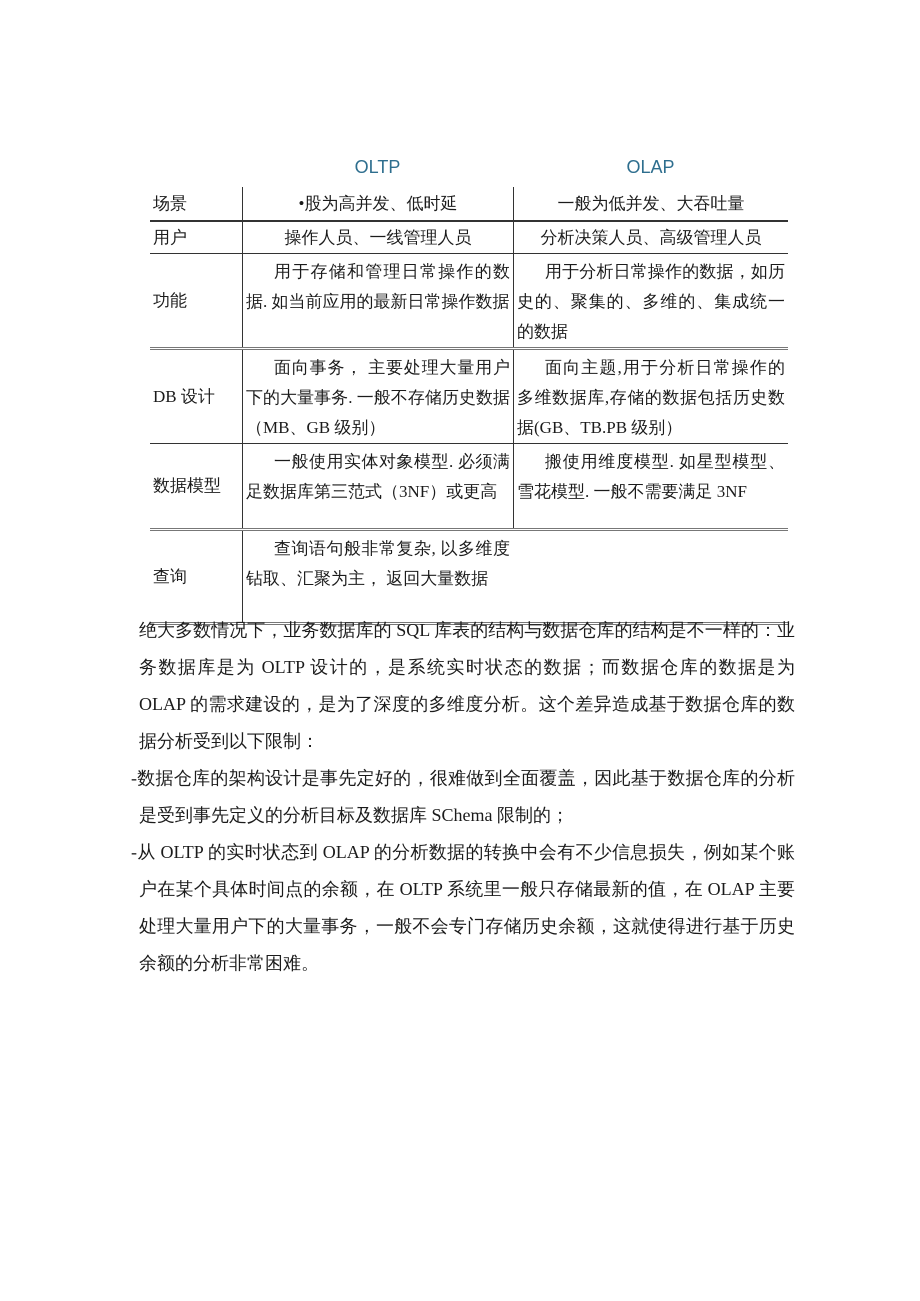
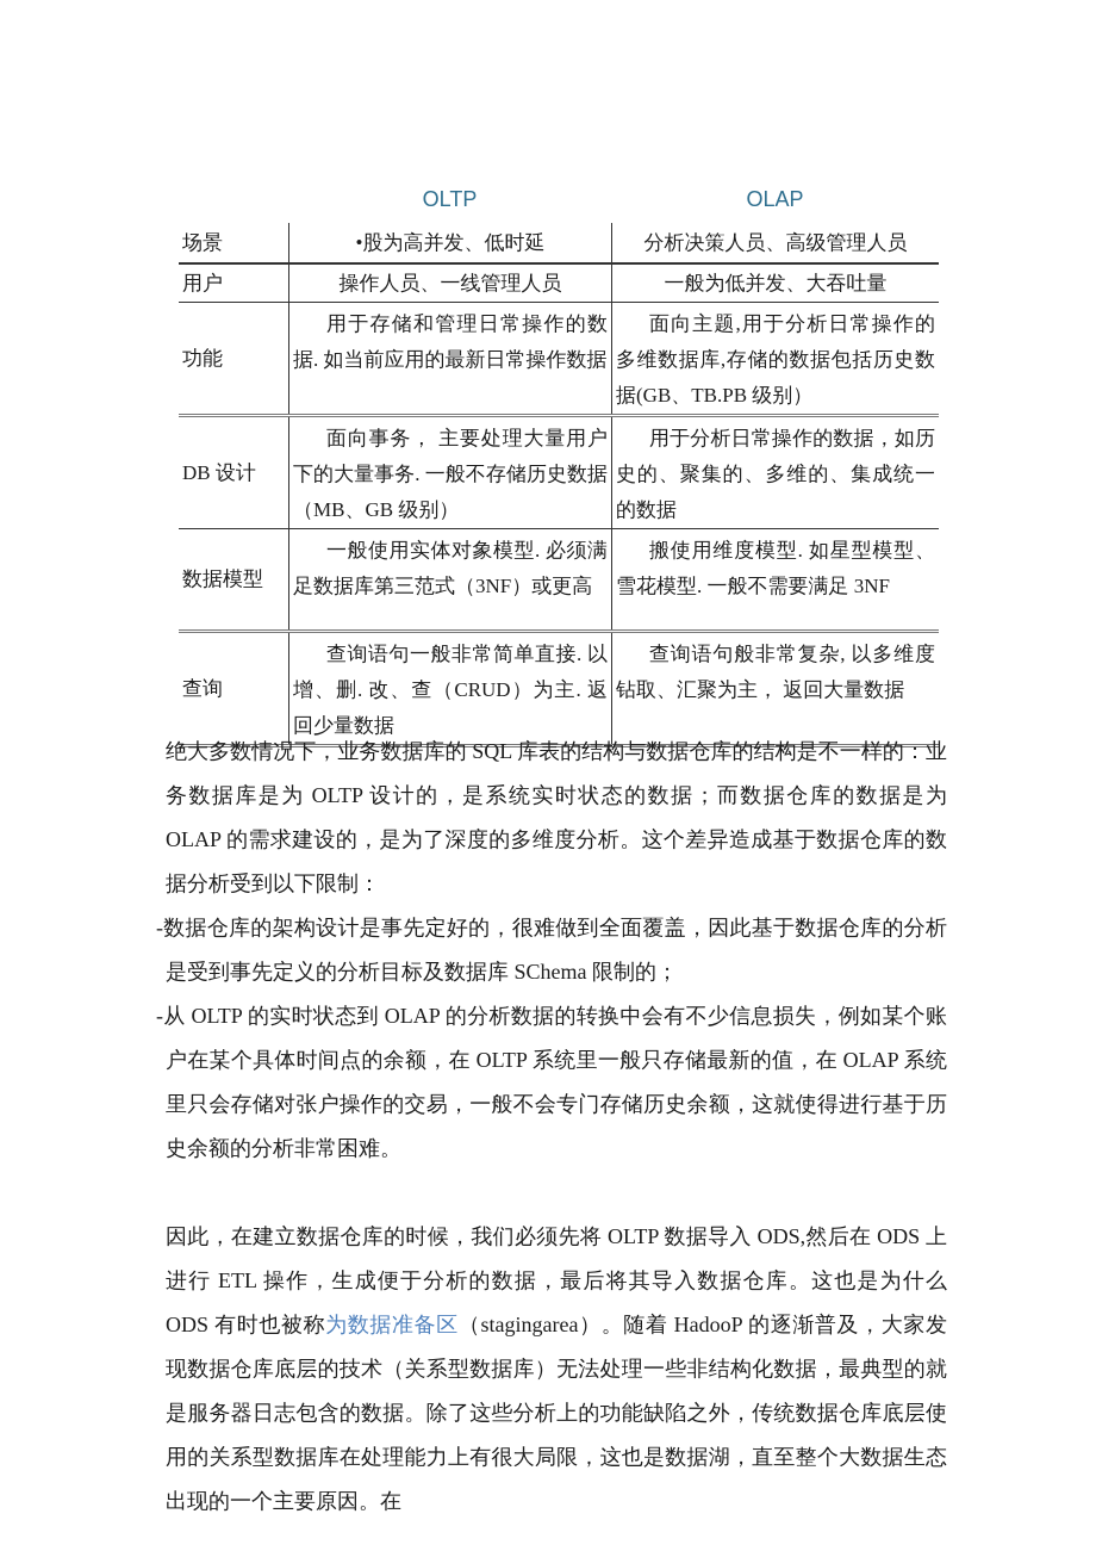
  OLTP
  OLAP
  场景
  •股为高并发、低时延
- 一般为低并发、大吞吐量
+ 分析决策人员、高级管理人员
  用户
  操作人员、一线管理人员
- 分析决策人员、高级管理人员
+ 一般为低并发、大吞吐量
  功能
  用于存储和管理日常操作的数据. 如当前应用的最新日常操作数据
- 用于分析日常操作的数据，如历史的、聚集的、多维的、集成统一的数据
+ 面向主题,用于分析日常操作的多维数据库,存储的数据包括历史数据(GB、TB.PB 级别）
  DB 设计
  面向事务， 主要处理大量用户下的大量事务. 一般不存储历史数据（MB、GB 级别）
- 面向主题,用于分析日常操作的多维数据库,存储的数据包括历史数据(GB、TB.PB 级别）
+ 用于分析日常操作的数据，如历史的、聚集的、多维的、集成统一的数据
  数据模型
  一般使用实体对象模型. 必须满足数据库第三范式（3NF）或更高
  搬使用维度模型. 如星型模型、雪花模型. 一般不需要满足 3NF
  查询
+ 查询语句一般非常简单直接. 以增、删. 改、查（CRUD）为主. 返回少量数据
  查询语句般非常复杂, 以多维度钻取、汇聚为主， 返回大量数据
  绝大多数情况下，业务数据库的 SQL 库表的结构与数据仓库的结构是不一样的：业务数据库是为 OLTP 设计的，是系统实时状态的数据；而数据仓库的数据是为 OLAP 的需求建设的，是为了深度的多维度分析。这个差异造成基于数据仓库的数据分析受到以下限制：
  -数据仓库的架构设计是事先定好的，很难做到全面覆盖，因此基于数据仓库的分析是受到事先定义的分析目标及数据库 SChema 限制的；
- -从 OLTP 的实时状态到 OLAP 的分析数据的转换中会有不少信息损失，例如某个账户在某个具体时间点的余额，在 OLTP 系统里一般只存储最新的值，在 OLAP 主要处理大量用户下的大量事务，一般不会专门存储历史余额，这就使得进行基于历史余额的分析非常困难。
+ -从 OLTP 的实时状态到 OLAP 的分析数据的转换中会有不少信息损失，例如某个账户在某个具体时间点的余额，在 OLTP 系统里一般只存储最新的值，在 OLAP 系统里只会存储对张户操作的交易，一般不会专门存储历史余额，这就使得进行基于历史余额的分析非常困难。
+ 因此，在建立数据仓库的时候，我们必须先将 OLTP 数据导入 ODS,然后在 ODS 上进行 ETL 操作，生成便于分析的数据，最后将其导入数据仓库。这也是为什么 ODS 有时也被称为数据准备区（stagingarea）。随着 HadooP 的逐渐普及，大家发现数据仓库底层的技术（关系型数据库）无法处理一些非结构化数据，最典型的就是服务器日志包含的数据。除了这些分析上的功能缺陷之外，传统数据仓库底层使用的关系型数据库在处理能力上有很大局限，这也是数据湖，直至整个大数据生态出现的一个主要原因。在
